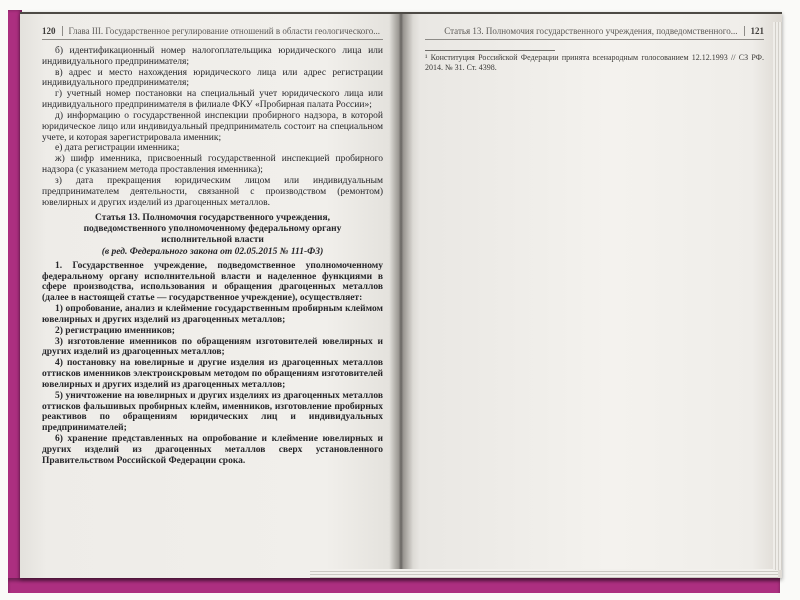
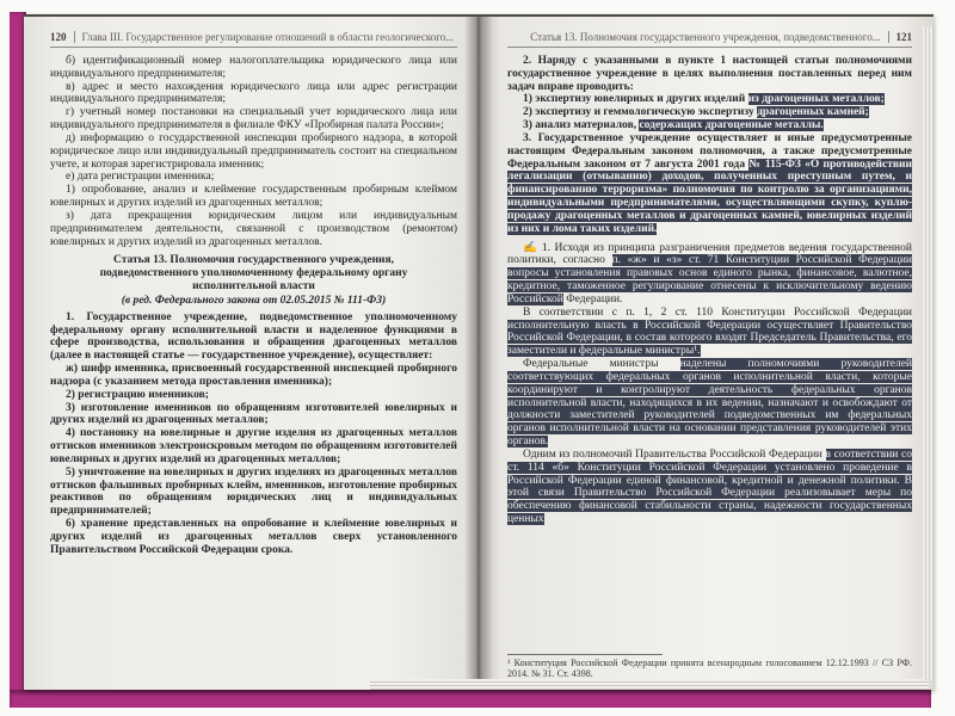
  120
  Глава III. Государственное регулирование отношений в области геологического...
  б) идентификационный номер налогоплательщика юридического лица или индивидуального предпринимателя;
  в) адрес и место нахождения юридического лица или адрес регистрации индивидуального предпринимателя;
  г) учетный номер постановки на специальный учет юридического лица или индивидуального предпринимателя в филиале ФКУ «Пробирная палата России»;
  д) информацию о государственной инспекции пробирного надзора, в которой юридическое лицо или индивидуальный предприниматель состоит на специальном учете, и которая зарегистрировала именник;
  е) дата регистрации именника;
- ж) шифр именника, присвоенный государственной инспекцией пробирного надзора (с указанием метода проставления именника);
+ 1) опробование, анализ и клеймение государственным пробирным клеймом ювелирных и других изделий из драгоценных металлов;
  з) дата прекращения юридическим лицом или индивидуальным предпринимателем деятельности, связанной с производством (ремонтом) ювелирных и других изделий из драгоценных металлов.
  Статья 13. Полномочия государственного учреждения, подведомственного уполномоченному федеральному органу исполнительной власти
  (в ред. Федерального закона от 02.05.2015 № 111-ФЗ)
  1. Государственное учреждение, подведомственное уполномоченному федеральному органу исполнительной власти и наделенное функциями в сфере производства, использования и обращения драгоценных металлов (далее в настоящей статье — государственное учреждение), осуществляет:
- 1) опробование, анализ и клеймение государственным пробирным клеймом ювелирных и других изделий из драгоценных металлов;
+ ж) шифр именника, присвоенный государственной инспекцией пробирного надзора (с указанием метода проставления именника);
  2) регистрацию именников;
  3) изготовление именников по обращениям изготовителей ювелирных и других изделий из драгоценных металлов;
  4) постановку на ювелирные и другие изделия из драгоценных металлов оттисков именников электроискровым методом по обращениям изготовителей ювелирных и других изделий из драгоценных металлов;
  5) уничтожение на ювелирных и других изделиях из драгоценных металлов оттисков фальшивых пробирных клейм, именников, изготовление пробирных реактивов по обращениям юридических лиц и индивидуальных предпринимателей;
  6) хранение представленных на опробование и клеймение ювелирных и других изделий из драгоценных металлов сверх установленного Правительством Российской Федерации срока.
  Статья 13. Полномочия государственного учреждения, подведомственного...
  121
+ 2. Наряду с указанными в пункте 1 настоящей статьи полномочиями государственное учреждение в целях выполнения поставленных перед ним задач вправе проводить:
+ 1) экспертизу ювелирных и других изделий из драгоценных металлов;
+ 2) экспертизу и геммологическую экспертизу драгоценных камней;
+ 3) анализ материалов, содержащих драгоценные металлы.
+ 3. Государственное учреждение осуществляет и иные предусмотренные настоящим Федеральным законом полномочия, а также предусмотренные Федеральным законом от 7 августа 2001 года № 115-ФЗ «О противодействии легализации (отмыванию) доходов, полученных преступным путем, и финансированию терроризма» полномочия по контролю за организациями, индивидуальными предпринимателями, осуществляющими скупку, куплю-продажу драгоценных металлов и драгоценных камней, ювелирных изделий из них и лома таких изделий.
+ ✍ 1. Исходя из принципа разграничения предметов ведения государственной политики, согласно п. «ж» и «з» ст. 71 Конституции Российской Федерации вопросы установления правовых основ единого рынка, финансовое, валютное, кредитное, таможенное регулирование отнесены к исключительному ведению Российской Федерации.
+ В соответствии с п. 1, 2 ст. 110 Конституции Российской Федерации исполнительную власть в Российской Федерации осуществляет Правительство Российской Федерации, в состав которого входят Председатель Правительства, его заместители и федеральные министры¹.
+ Федеральные министры наделены полномочиями руководителей соответствующих федеральных органов исполнительной власти, которые координируют и контролируют деятельность федеральных органов исполнительной власти, находящихся в их ведении, назначают и освобождают от должности заместителей руководителей подведомственных им федеральных органов исполнительной власти на основании представления руководителей этих органов.
+ Одним из полномочий Правительства Российской Федерации в соответствии со ст. 114 «б» Конституции Российской Федерации установлено проведение в Российской Федерации единой финансовой, кредитной и денежной политики. В этой связи Правительство Российской Федерации реализовывает меры по обеспечению финансовой стабильности страны, надежности государственных ценных
  ¹ Конституция Российской Федерации принята всенародным голосованием 12.12.1993 // СЗ РФ. 2014. № 31. Ст. 4398.
